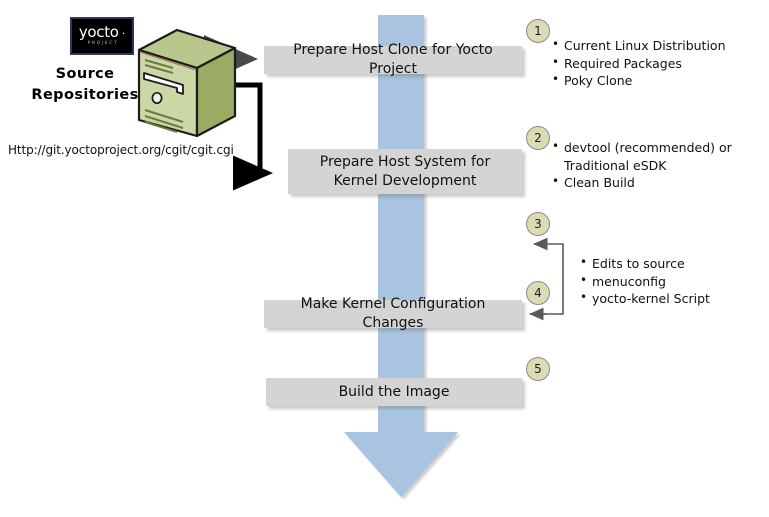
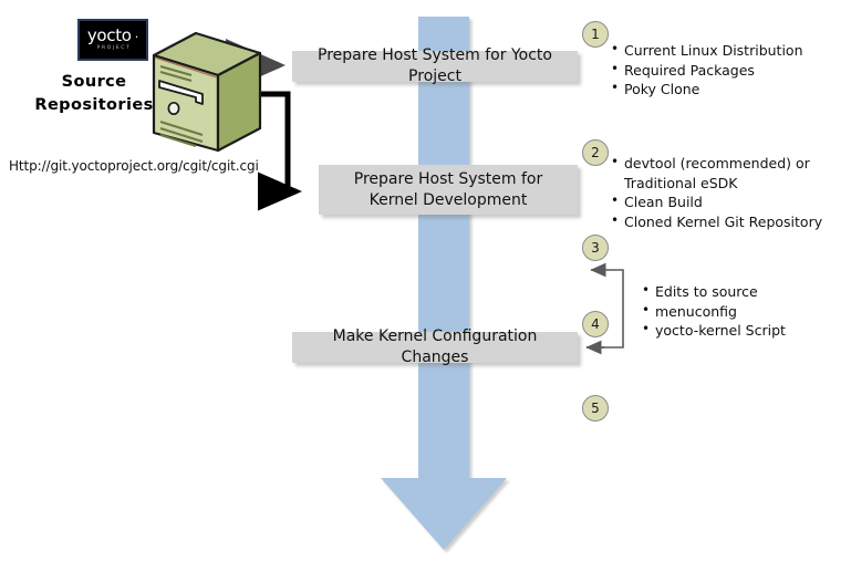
  yocto
  ·
  Source
  Repositories
  Http://git.yoctoproject.org/cgit/cgit.cgi
- Prepare Host Clone for Yocto Project
+ Prepare Host System for Yocto Project
  Prepare Host System for Kernel Development
  Make Kernel Configuration Changes
- Build the Image
  1
  2
  3
  4
  5
  Current Linux Distribution
  Required Packages
  Poky Clone
  devtool (recommended) or
  Traditional eSDK
  Clean Build
+ Cloned Kernel Git Repository
  Edits to source
  menuconfig
  yocto-kernel Script
